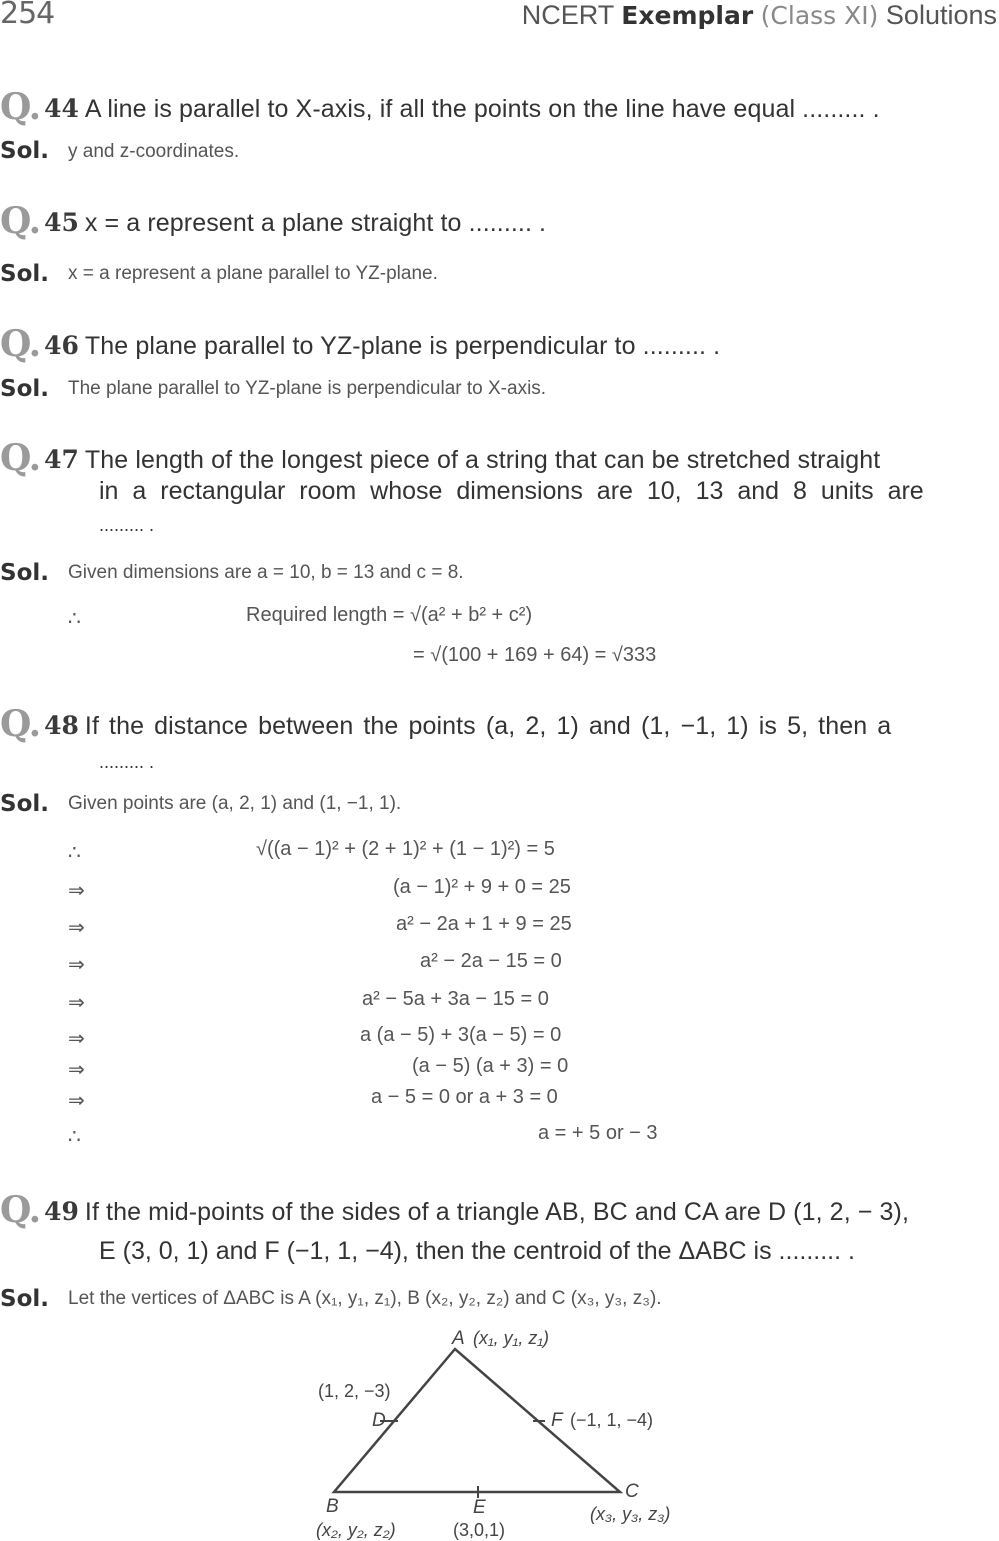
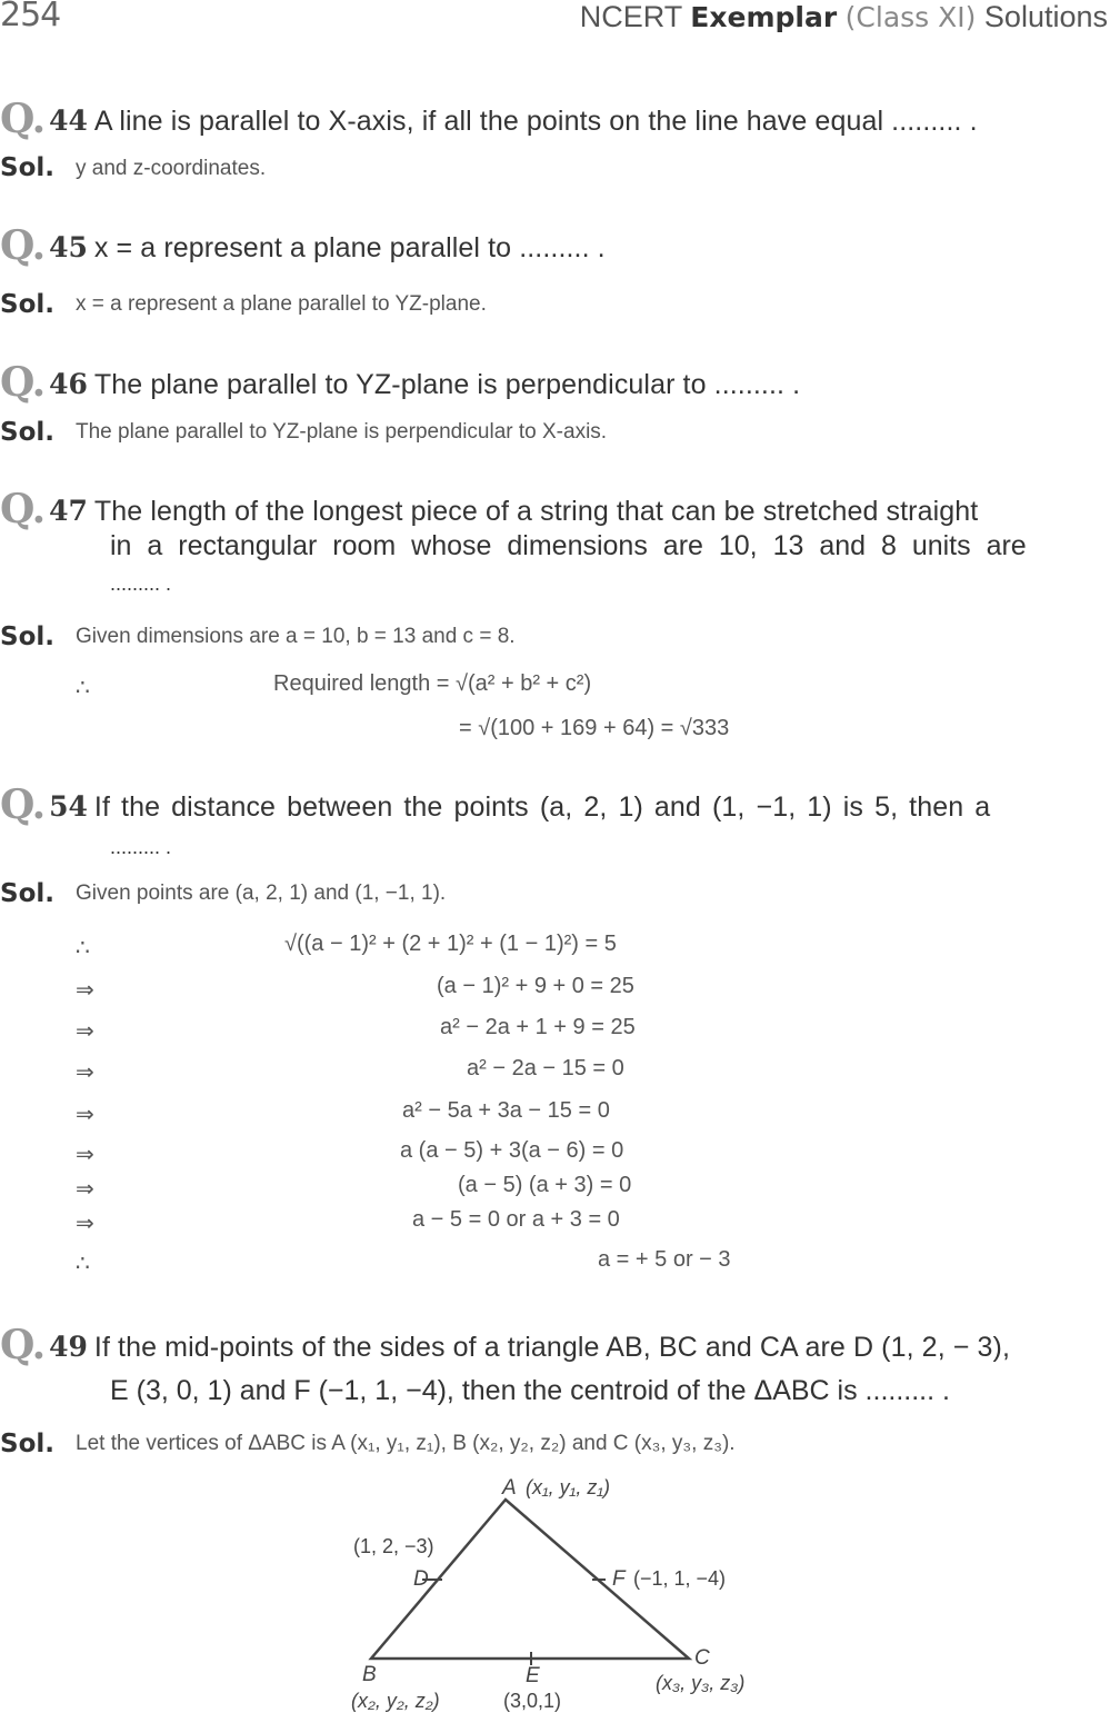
  254
  NCERT Exemplar (Class XI) Solutions
  Q. 44 A line is parallel to X-axis, if all the points on the line have equal ......... .
  Sol.
  y and z-coordinates.
- Q. 45 x = a represent a plane straight to ......... .
+ Q. 45 x = a represent a plane parallel to ......... .
  Sol.
  x = a represent a plane parallel to YZ-plane.
  Q. 46 The plane parallel to YZ-plane is perpendicular to ......... .
  Sol.
  The plane parallel to YZ-plane is perpendicular to X-axis.
  Q. 47 The length of the longest piece of a string that can be stretched straight
  in a rectangular room whose dimensions are 10, 13 and 8 units are
  ......... .
  Sol.
  Given dimensions are a = 10, b = 13 and c = 8.
  ∴
  Required length = √(a² + b² + c²)
  = √(100 + 169 + 64) = √333
- Q. 48 If the distance between the points (a, 2, 1) and (1, −1, 1) is 5, then a
+ Q. 54 If the distance between the points (a, 2, 1) and (1, −1, 1) is 5, then a
  ......... .
  Sol.
  Given points are (a, 2, 1) and (1, −1, 1).
  ∴
  √((a − 1)² + (2 + 1)² + (1 − 1)²) = 5
  ⇒
  (a − 1)² + 9 + 0 = 25
  ⇒
  a² − 2a + 1 + 9 = 25
  ⇒
  a² − 2a − 15 = 0
  ⇒
  a² − 5a + 3a − 15 = 0
  ⇒
- a (a − 5) + 3(a − 5) = 0
+ a (a − 5) + 3(a − 6) = 0
  ⇒
  (a − 5) (a + 3) = 0
  ⇒
  a − 5 = 0 or a + 3 = 0
  ∴
  a = + 5 or − 3
  Q. 49 If the mid-points of the sides of a triangle AB, BC and CA are D (1, 2, − 3),
  E (3, 0, 1) and F (−1, 1, −4), then the centroid of the ΔABC is ......... .
  Sol.
  Let the vertices of ΔABC is A (x₁, y₁, z₁), B (x₂, y₂, z₂) and C (x₃, y₃, z₃).
  A
  (x₁, y₁, z₁)
  (1, 2, −3)
  D
  F
  (−1, 1, −4)
  B
  (x₂, y₂, z₂)
  E
  (3,0,1)
  C
  (x₃, y₃, z₃)
